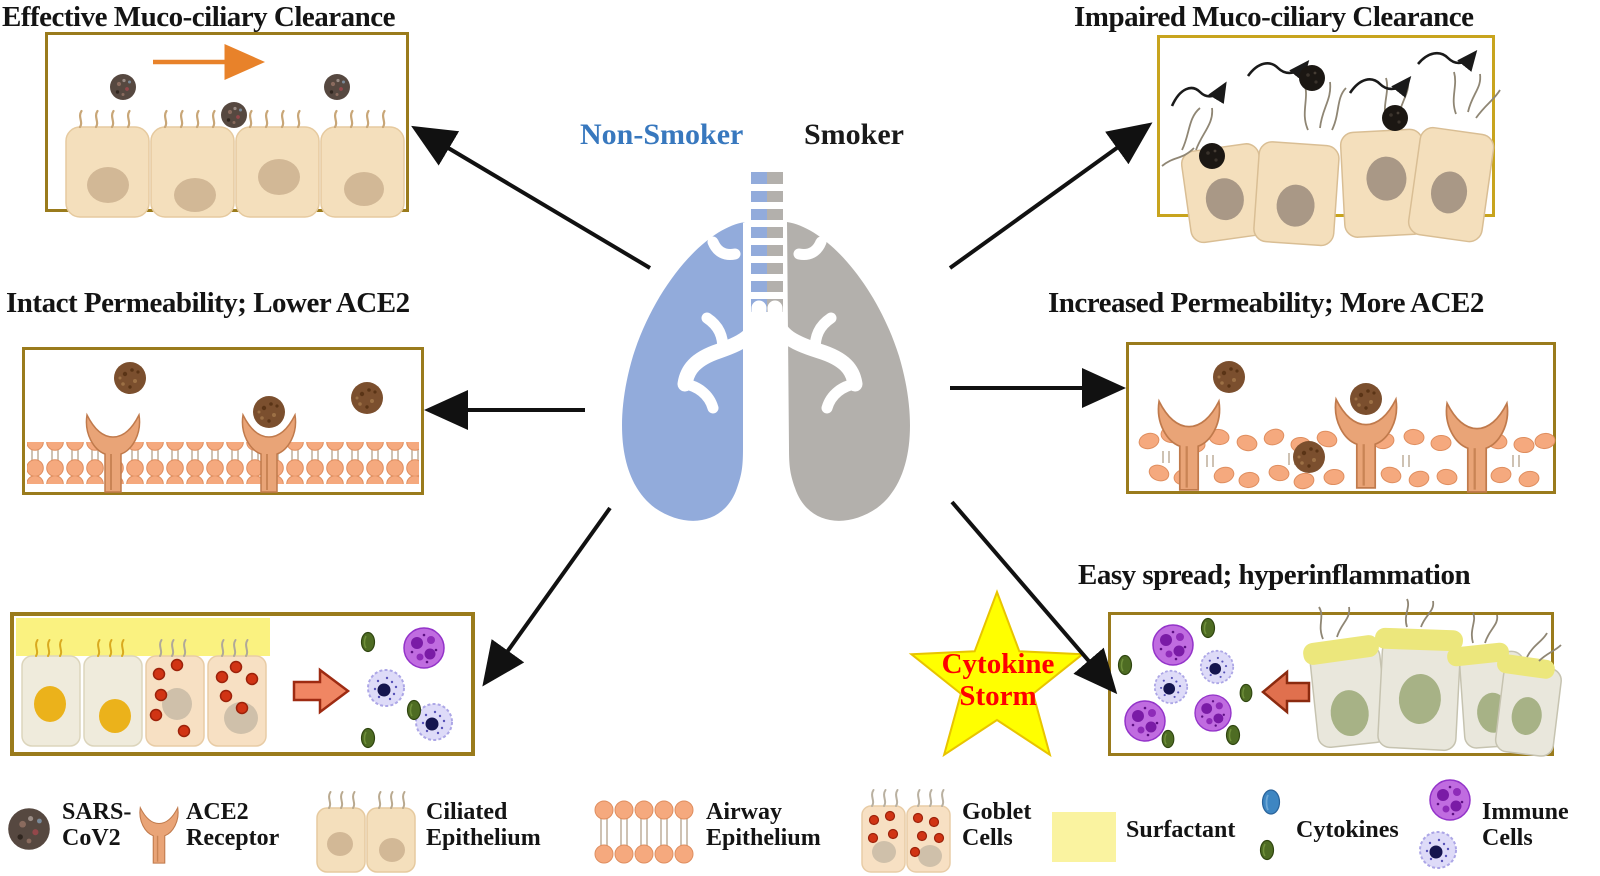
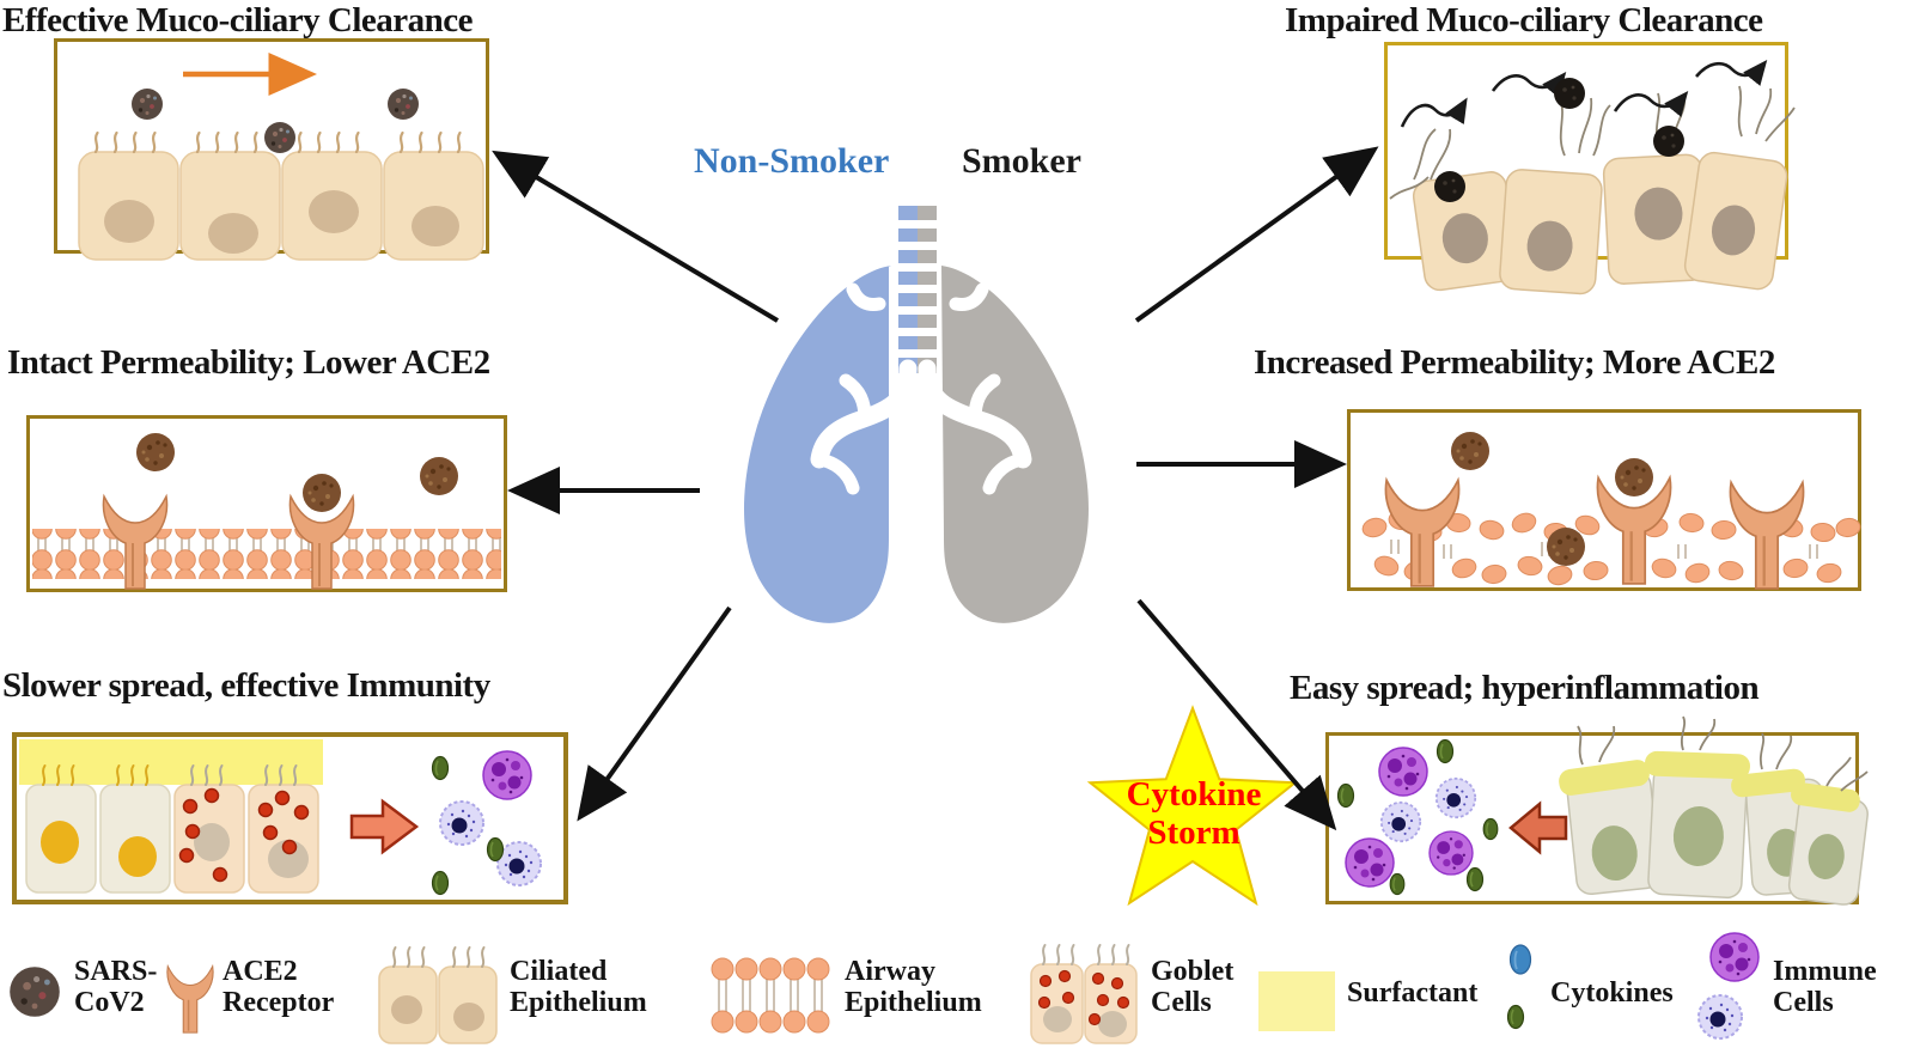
  Effective Muco-ciliary Clearance
  Impaired Muco-ciliary Clearance
  Intact Permeability; Lower ACE2
  Increased Permeability; More ACE2
+ Slower spread, effective Immunity
  Easy spread; hyperinflammation
  Non-Smoker
  Smoker
  Cytokine
  Storm
  SARS-
  CoV2
  ACE2
  Receptor
  Ciliated
  Epithelium
  Airway
  Epithelium
  Goblet
  Cells
  Surfactant
  Cytokines
  Immune
  Cells
